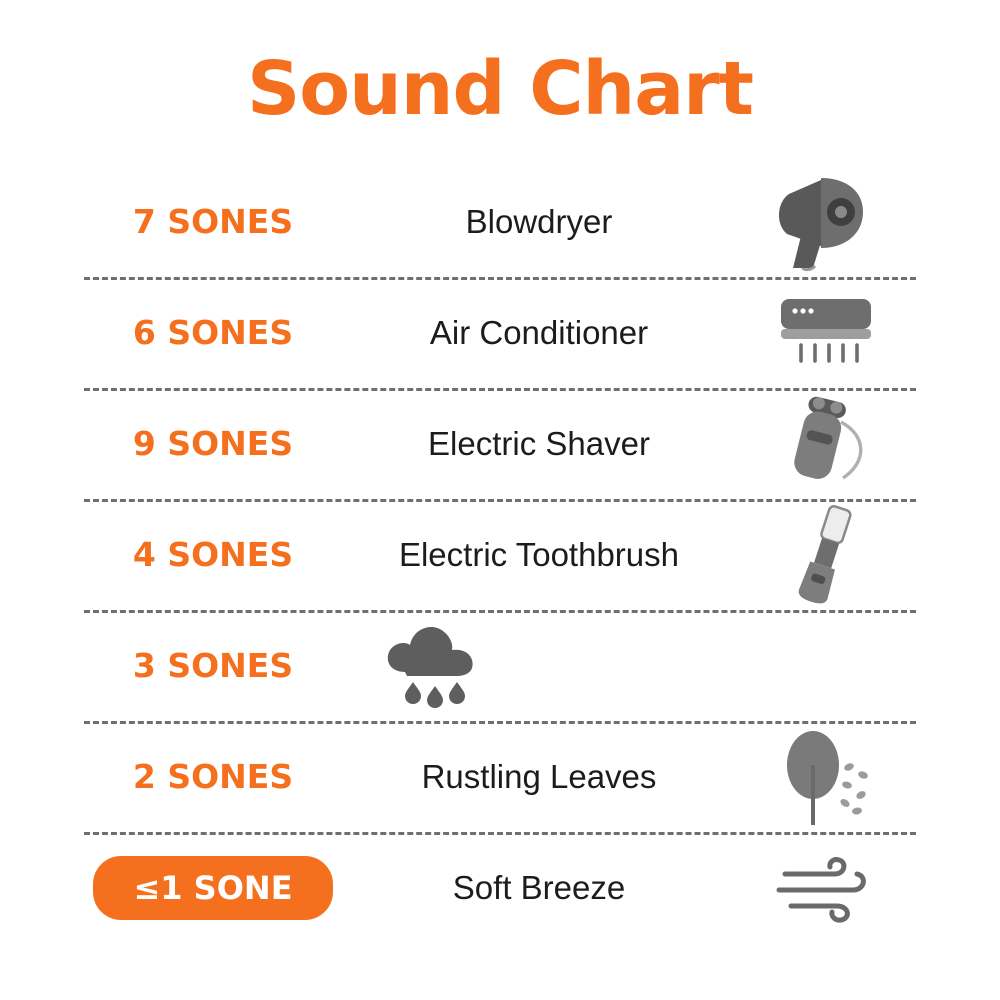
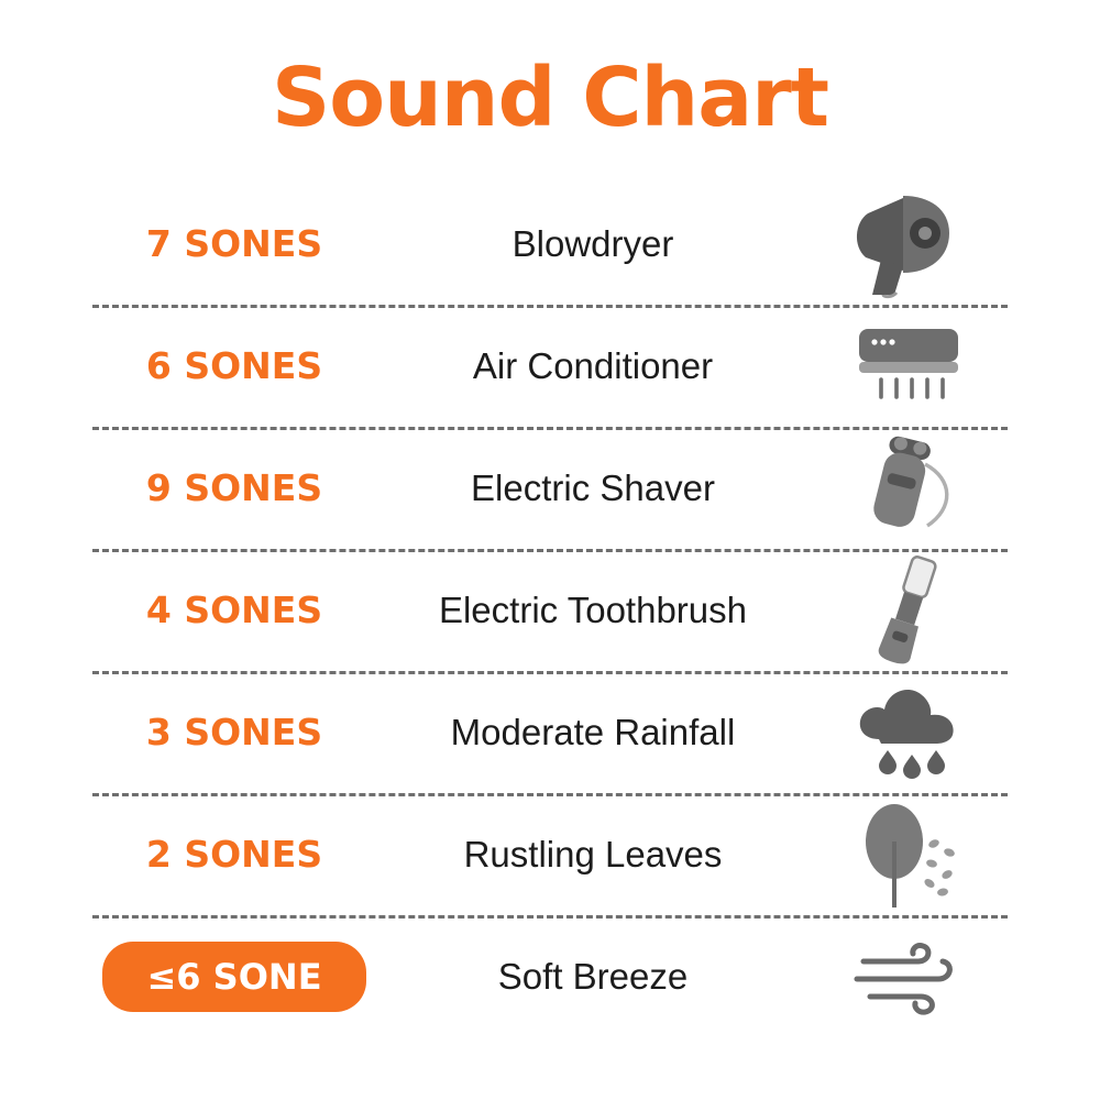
  Sound Chart
  7 SONES
  Blowdryer
  6 SONES
  Air Conditioner
  9 SONES
  Electric Shaver
  4 SONES
  Electric Toothbrush
  3 SONES
+ Moderate Rainfall
  2 SONES
  Rustling Leaves
- ≤1 SONE
+ ≤6 SONE
  Soft Breeze
